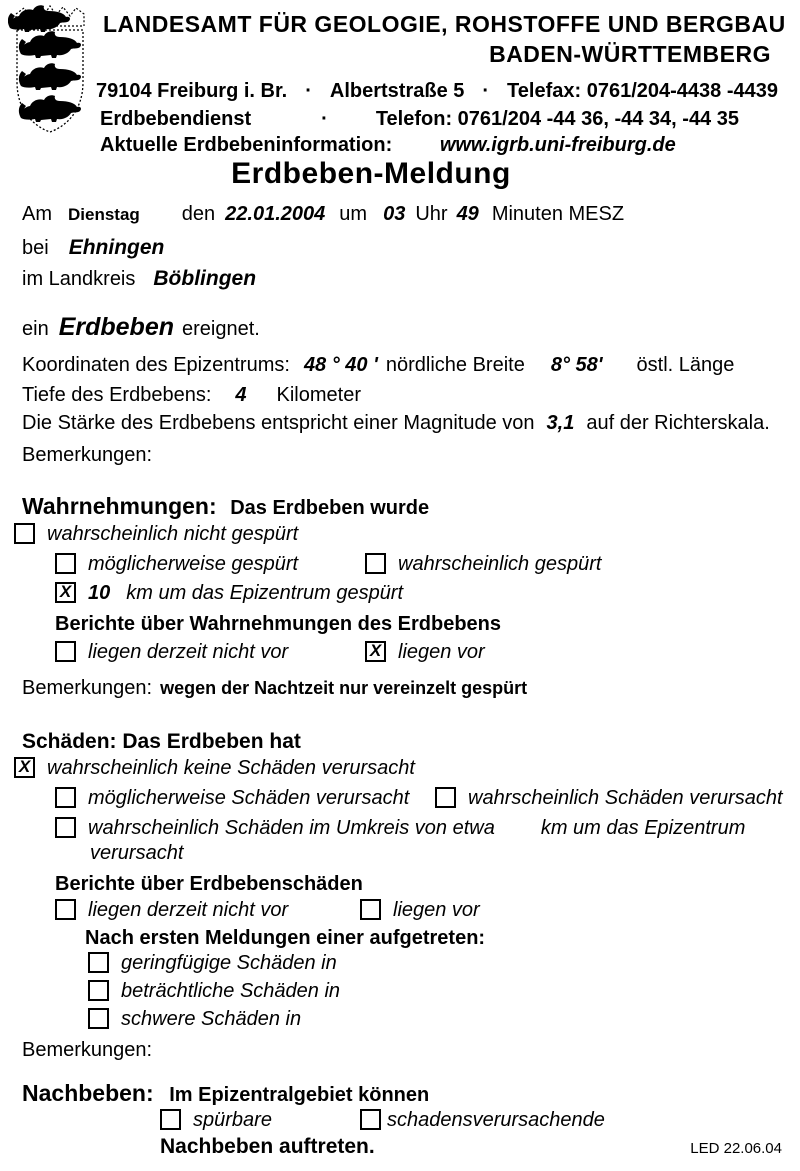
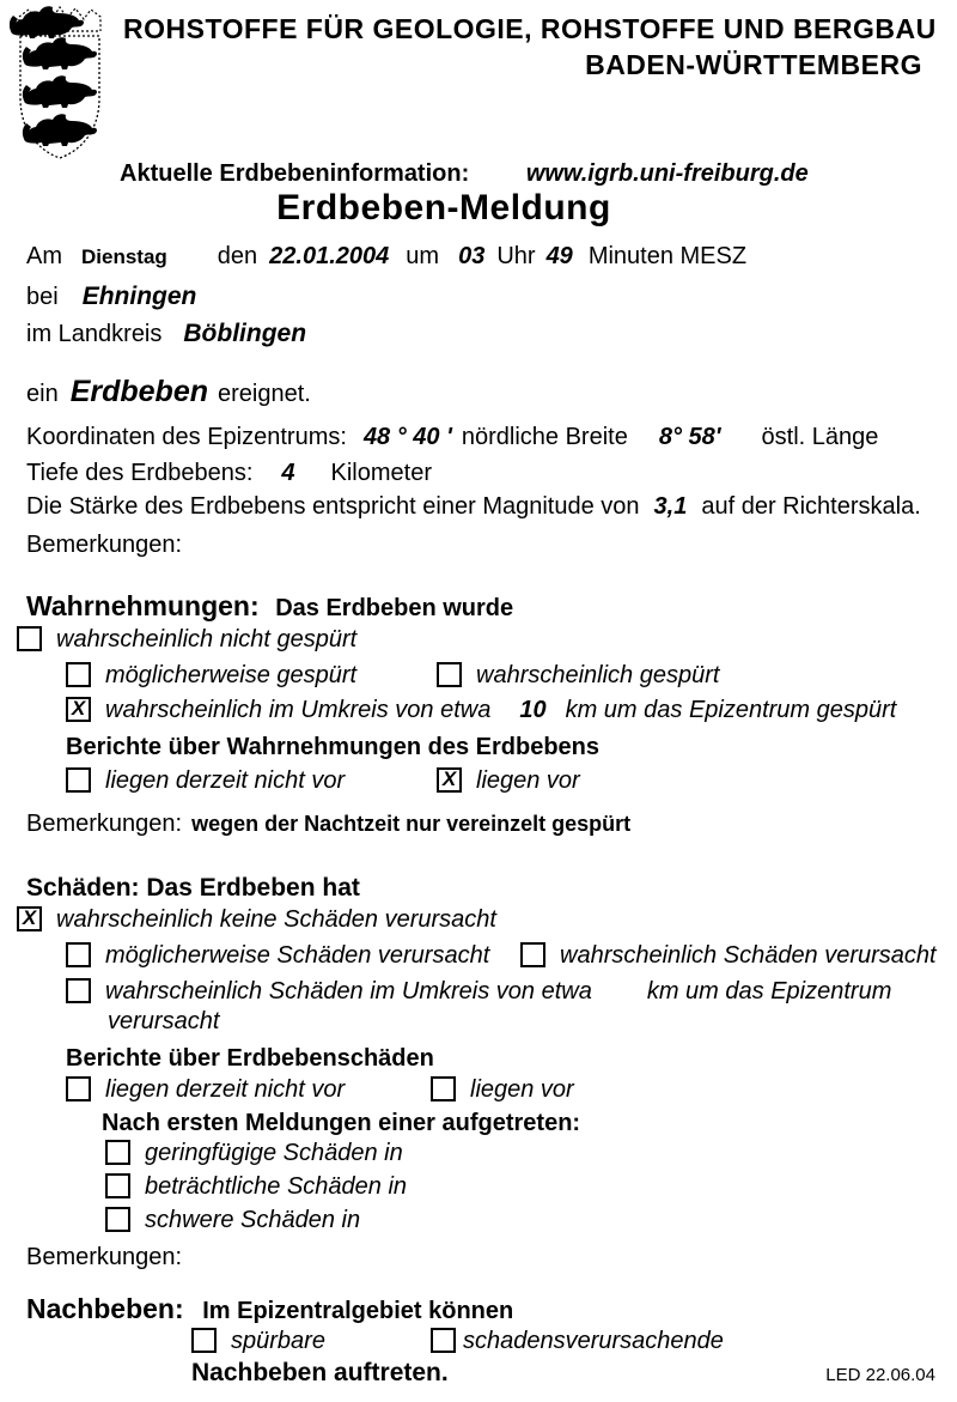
- LANDESAMT FÜR GEOLOGIE, ROHSTOFFE UND BERGBAU
+ ROHSTOFFE FÜR GEOLOGIE, ROHSTOFFE UND BERGBAU
  BADEN-WÜRTTEMBERG
- 79104 Freiburg i. Br. · Albertstraße 5 · Telefax: 0761/204-4438 -4439
- Erdbebendienst · Telefon: 0761/204 -44 36, -44 34, -44 35
  Aktuelle Erdbebeninformation: www.igrb.uni-freiburg.de
  Erdbeben-Meldung
  Am Dienstag den 22.01.2004 um 03 Uhr 49 Minuten MESZ
  bei Ehningen
  im Landkreis Böblingen
  ein Erdbeben ereignet.
  Koordinaten des Epizentrums: 48 ° 40 ' nördliche Breite 8° 58' östl. Länge
  Tiefe des Erdbebens: 4 Kilometer
  Die Stärke des Erdbebens entspricht einer Magnitude von 3,1 auf der Richterskala.
  Bemerkungen:
  Wahrnehmungen: Das Erdbeben wurde
  wahrscheinlich nicht gespürt
  möglicherweise gespürt
  wahrscheinlich gespürt
  X
+ wahrscheinlich im Umkreis von etwa
  10
  km um das Epizentrum gespürt
  Berichte über Wahrnehmungen des Erdbebens
  liegen derzeit nicht vor
  X
  liegen vor
  Bemerkungen: wegen der Nachtzeit nur vereinzelt gespürt
  Schäden: Das Erdbeben hat
  X
  wahrscheinlich keine Schäden verursacht
  möglicherweise Schäden verursacht
  wahrscheinlich Schäden verursacht
  wahrscheinlich Schäden im Umkreis von etwa
  km um das Epizentrum
  verursacht
  Berichte über Erdbebenschäden
  liegen derzeit nicht vor
  liegen vor
  Nach ersten Meldungen einer aufgetreten:
  geringfügige Schäden in
  beträchtliche Schäden in
  schwere Schäden in
  Bemerkungen:
  Nachbeben: Im Epizentralgebiet können
  spürbare
  schadensverursachende
  Nachbeben auftreten.
  LED 22.06.04
